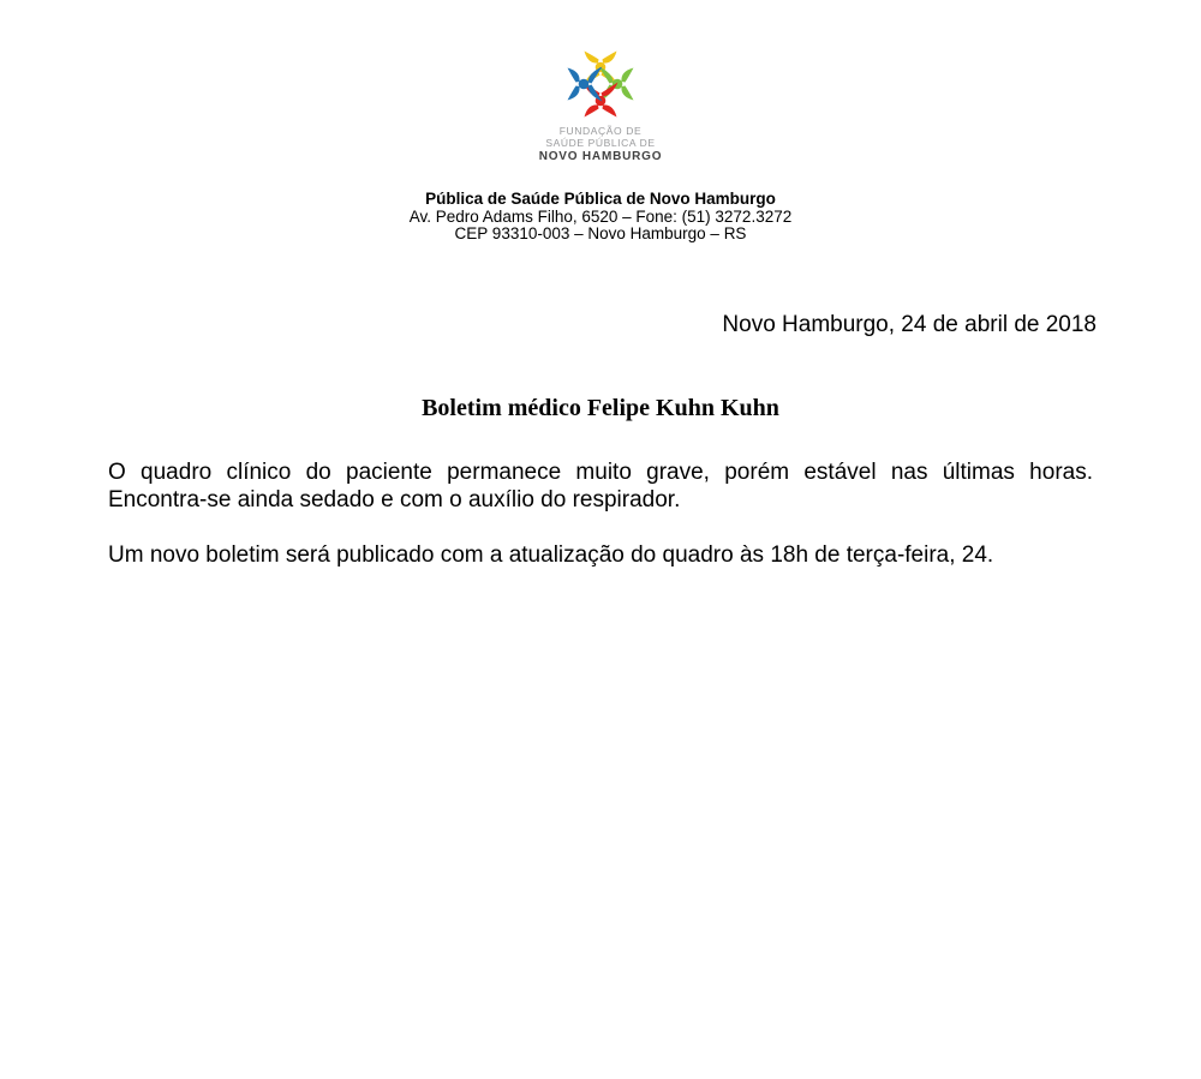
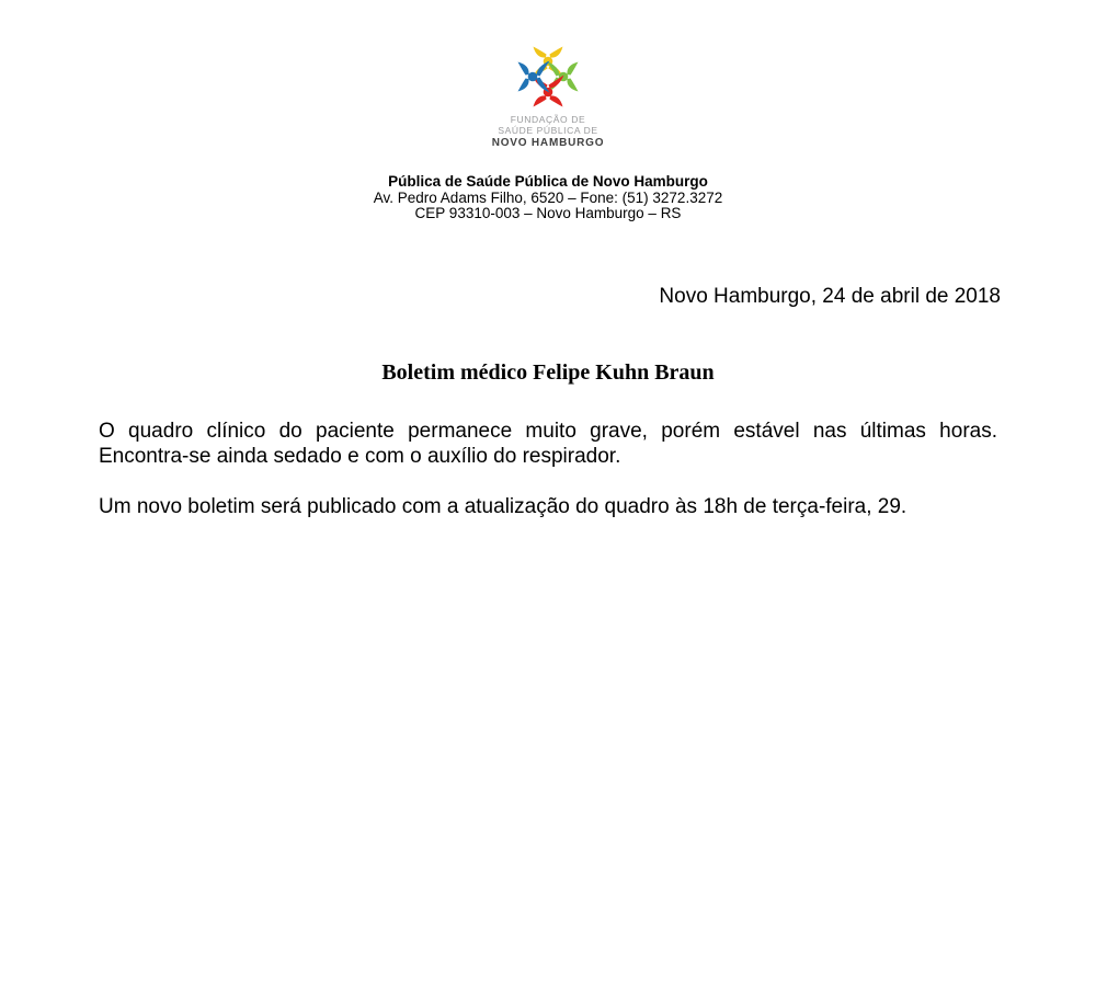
  FUNDAÇÃO DE
  SAÚDE PÚBLICA DE
  NOVO HAMBURGO
  Pública de Saúde Pública de Novo Hamburgo
  Av. Pedro Adams Filho, 6520 – Fone: (51) 3272.3272
  CEP 93310-003 – Novo Hamburgo – RS
  Novo Hamburgo, 24 de abril de 2018
- Boletim médico Felipe Kuhn Kuhn
+ Boletim médico Felipe Kuhn Braun
  O quadro clínico do paciente permanece muito grave, porém estável nas últimas horas. Encontra-se ainda sedado e com o auxílio do respirador.
- Um novo boletim será publicado com a atualização do quadro às 18h de terça-feira, 24.
+ Um novo boletim será publicado com a atualização do quadro às 18h de terça-feira, 29.
